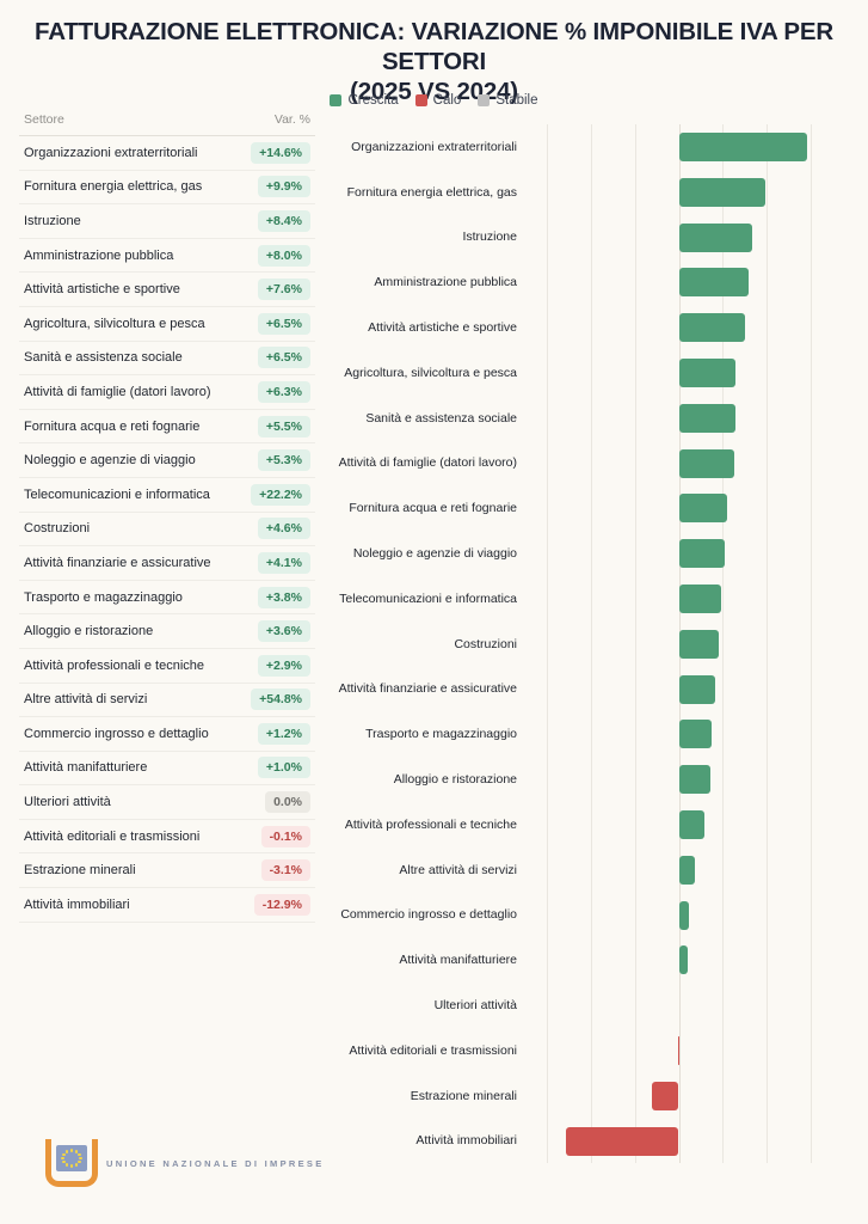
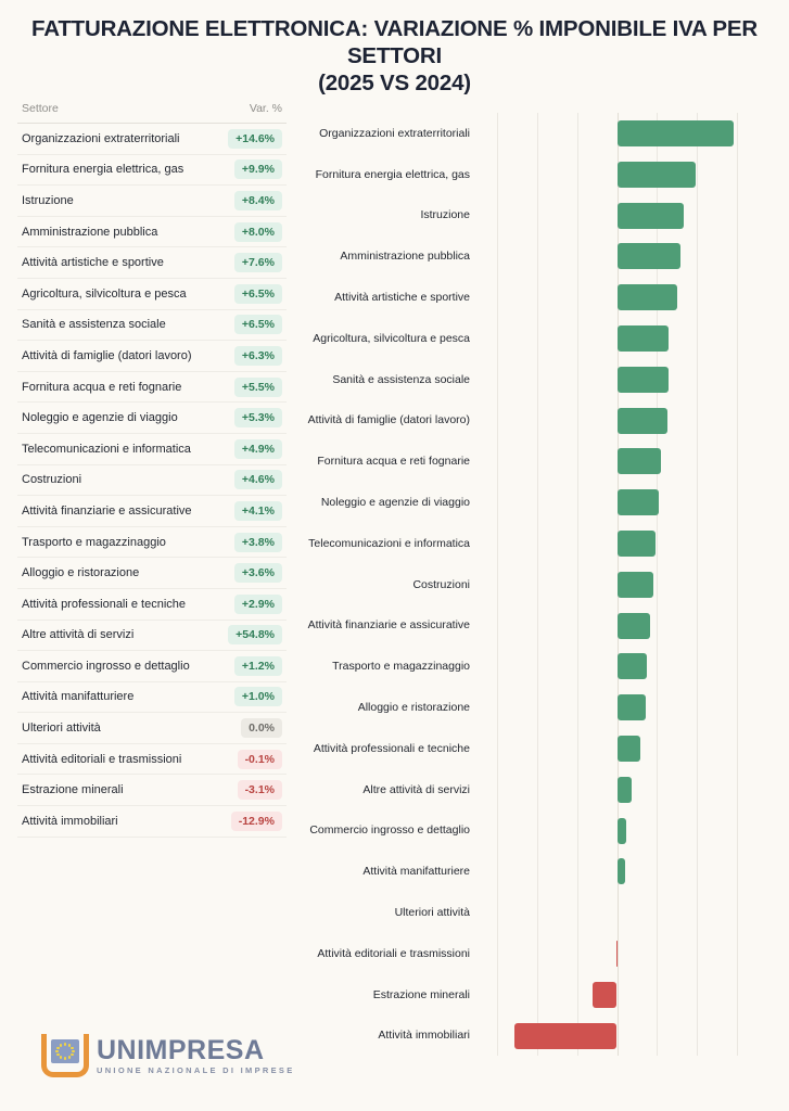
  FATTURAZIONE ELETTRONICA: VARIAZIONE % IMPONIBILE IVA PER SETTORI
  (2025 VS 2024)
- Crescita
- Calo
- Stabile
  Settore
  Var. %
  Organizzazioni extraterritoriali
  +14.6%
  Fornitura energia elettrica, gas
  +9.9%
  Istruzione
  +8.4%
  Amministrazione pubblica
  +8.0%
  Attività artistiche e sportive
  +7.6%
  Agricoltura, silvicoltura e pesca
  +6.5%
  Sanità e assistenza sociale
  +6.5%
  Attività di famiglie (datori lavoro)
  +6.3%
  Fornitura acqua e reti fognarie
  +5.5%
  Noleggio e agenzie di viaggio
  +5.3%
  Telecomunicazioni e informatica
- +22.2%
+ +4.9%
  Costruzioni
  +4.6%
  Attività finanziarie e assicurative
  +4.1%
  Trasporto e magazzinaggio
  +3.8%
  Alloggio e ristorazione
  +3.6%
  Attività professionali e tecniche
  +2.9%
  Altre attività di servizi
  +54.8%
  Commercio ingrosso e dettaglio
  +1.2%
  Attività manifatturiere
  +1.0%
  Ulteriori attività
  0.0%
  Attività editoriali e trasmissioni
  -0.1%
  Estrazione minerali
  -3.1%
  Attività immobiliari
  -12.9%
  Organizzazioni extraterritoriali
  Fornitura energia elettrica, gas
  Istruzione
  Amministrazione pubblica
  Attività artistiche e sportive
  Agricoltura, silvicoltura e pesca
  Sanità e assistenza sociale
  Attività di famiglie (datori lavoro)
  Fornitura acqua e reti fognarie
  Noleggio e agenzie di viaggio
  Telecomunicazioni e informatica
  Costruzioni
  Attività finanziarie e assicurative
  Trasporto e magazzinaggio
  Alloggio e ristorazione
  Attività professionali e tecniche
  Altre attività di servizi
  Commercio ingrosso e dettaglio
  Attività manifatturiere
  Ulteriori attività
  Attività editoriali e trasmissioni
  Estrazione minerali
  Attività immobiliari
+ UNIMPRESA
  UNIONE NAZIONALE DI IMPRESE
